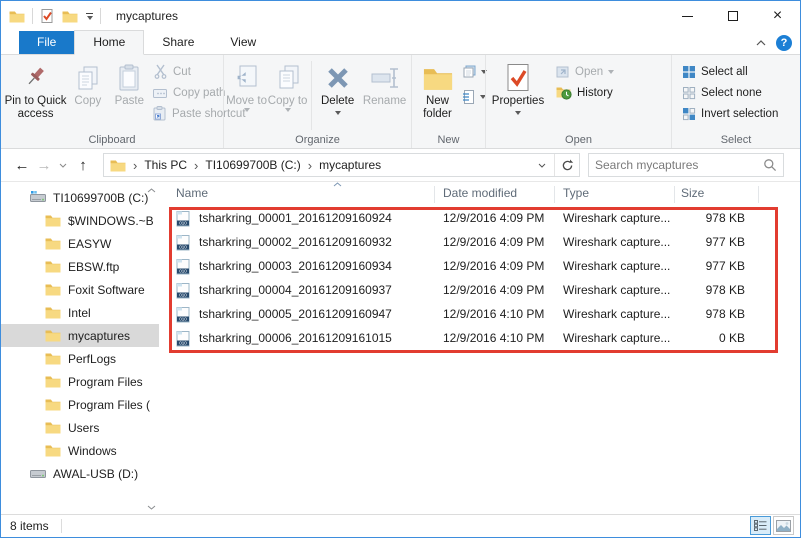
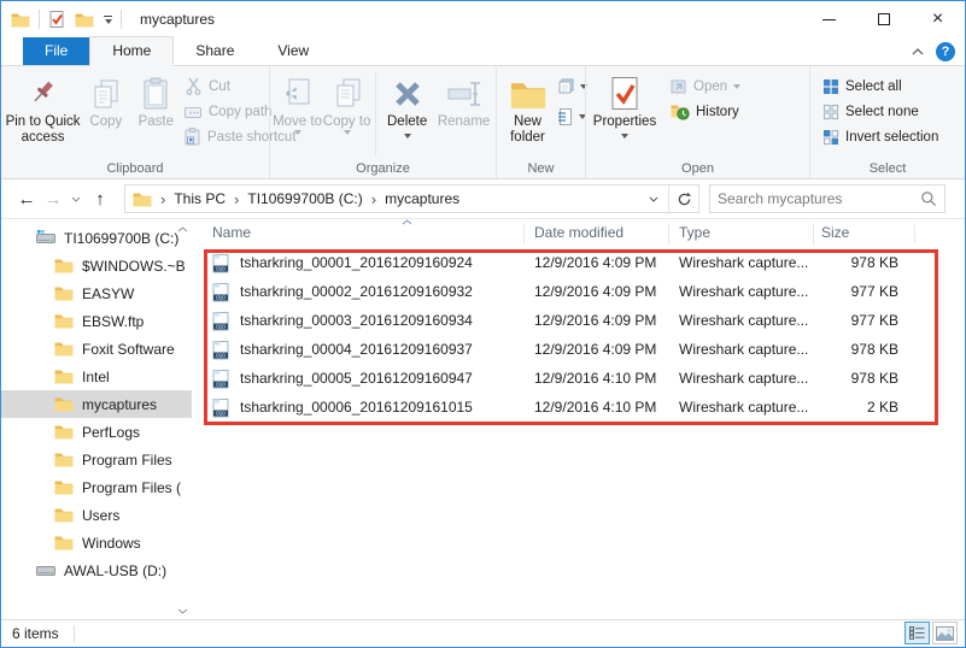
  mycaptures
  ×
  File
  Home
  Share
  View
  ?
  Pin to Quick access
  Copy
  Paste
  Cut
  Copy path
  Paste shortcut
  Clipboard
  Move to
  Copy to
  Delete
  Rename
  Organize
  New folder
  New
  Properties
  Open
  History
  Open
  Select all
  Select none
  Invert selection
  Select
  ←
  →
  ↑
  ›
  This PC
  ›
  TI10699700B (C:)
  ›
  mycaptures
  Search mycaptures
  TI10699700B (C:)
  $WINDOWS.~B
  EASYW
  EBSW.ftp
  Foxit Software
  Intel
  mycaptures
  PerfLogs
  Program Files
  Program Files (
  Users
  Windows
  AWAL-USB (D:)
  Name
  Date modified
  Type
  Size
  tsharkring_00001_20161209160924
  12/9/2016 4:09 PM
  Wireshark capture...
  978 KB
  tsharkring_00002_20161209160932
  12/9/2016 4:09 PM
  Wireshark capture...
  977 KB
  tsharkring_00003_20161209160934
  12/9/2016 4:09 PM
  Wireshark capture...
  977 KB
  tsharkring_00004_20161209160937
  12/9/2016 4:09 PM
  Wireshark capture...
  978 KB
  tsharkring_00005_20161209160947
  12/9/2016 4:10 PM
  Wireshark capture...
  978 KB
  tsharkring_00006_20161209161015
  12/9/2016 4:10 PM
  Wireshark capture...
- 0 KB
+ 2 KB
- 8 items
+ 6 items
